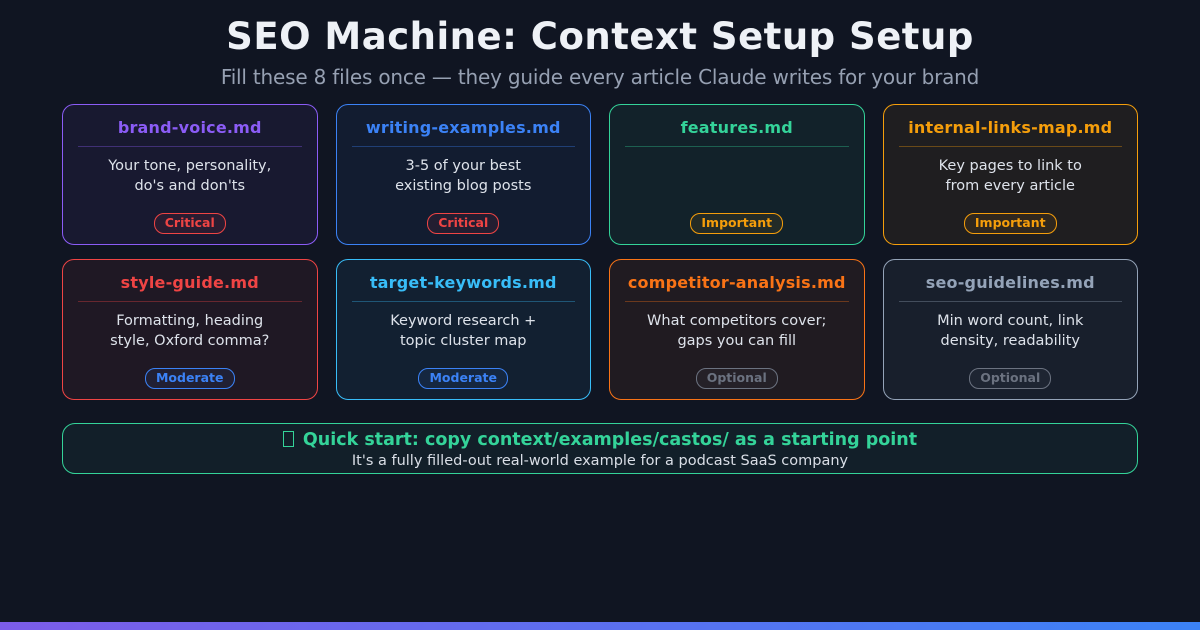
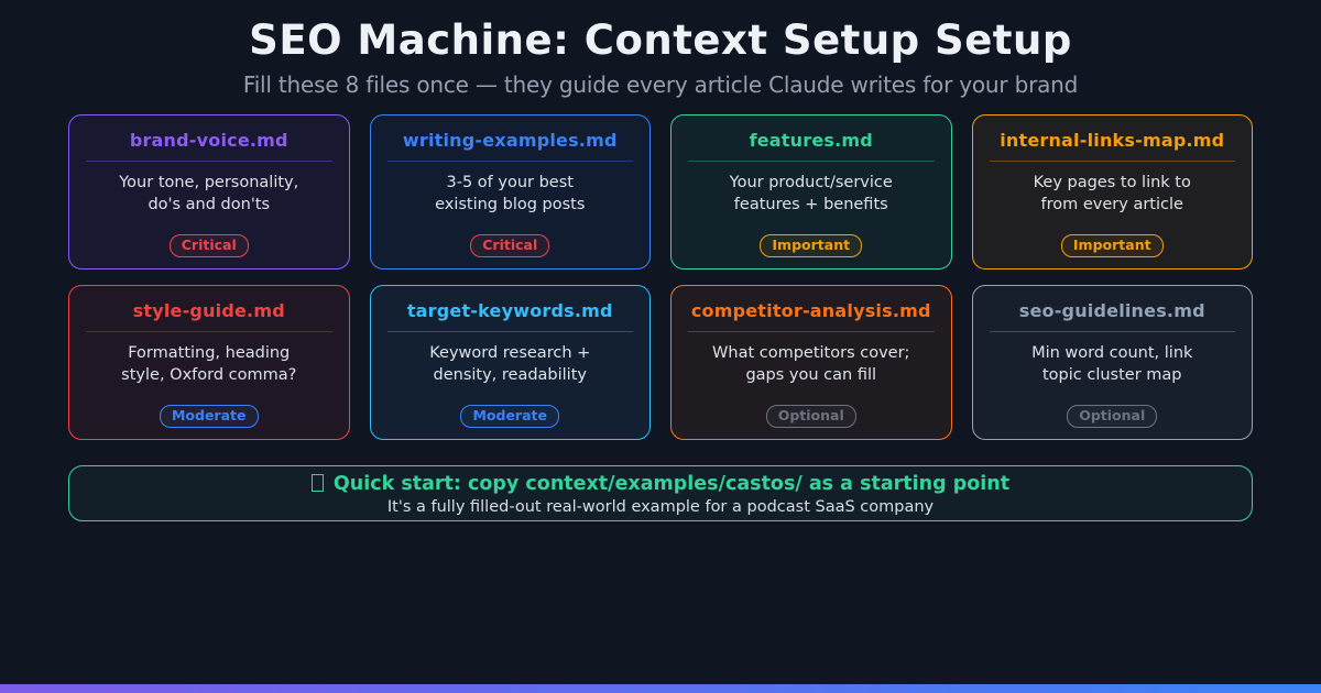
  SEO Machine: Context Setup Setup
  Fill these 8 files once — they guide every article Claude writes for your brand
  brand-voice.md
  Your tone, personality,
  do's and don'ts
  Critical
  writing-examples.md
  3-5 of your best
  existing blog posts
  Critical
  features.md
+ Your product/service
+ features + benefits
  Important
  internal-links-map.md
  Key pages to link to
  from every article
  Important
  style-guide.md
  Formatting, heading
  style, Oxford comma?
  Moderate
  target-keywords.md
  Keyword research +
- topic cluster map
+ density, readability
  Moderate
  competitor-analysis.md
  What competitors cover;
  gaps you can fill
  Optional
  seo-guidelines.md
  Min word count, link
- density, readability
+ topic cluster map
  Optional
  Quick start: copy context/examples/castos/ as a starting point
  It's a fully filled-out real-world example for a podcast SaaS company
